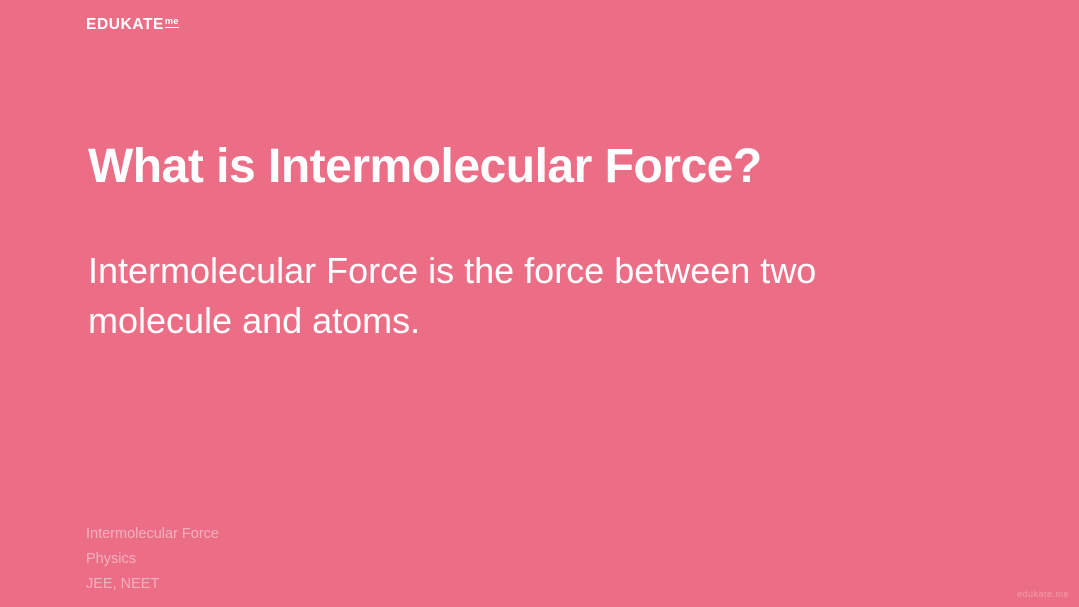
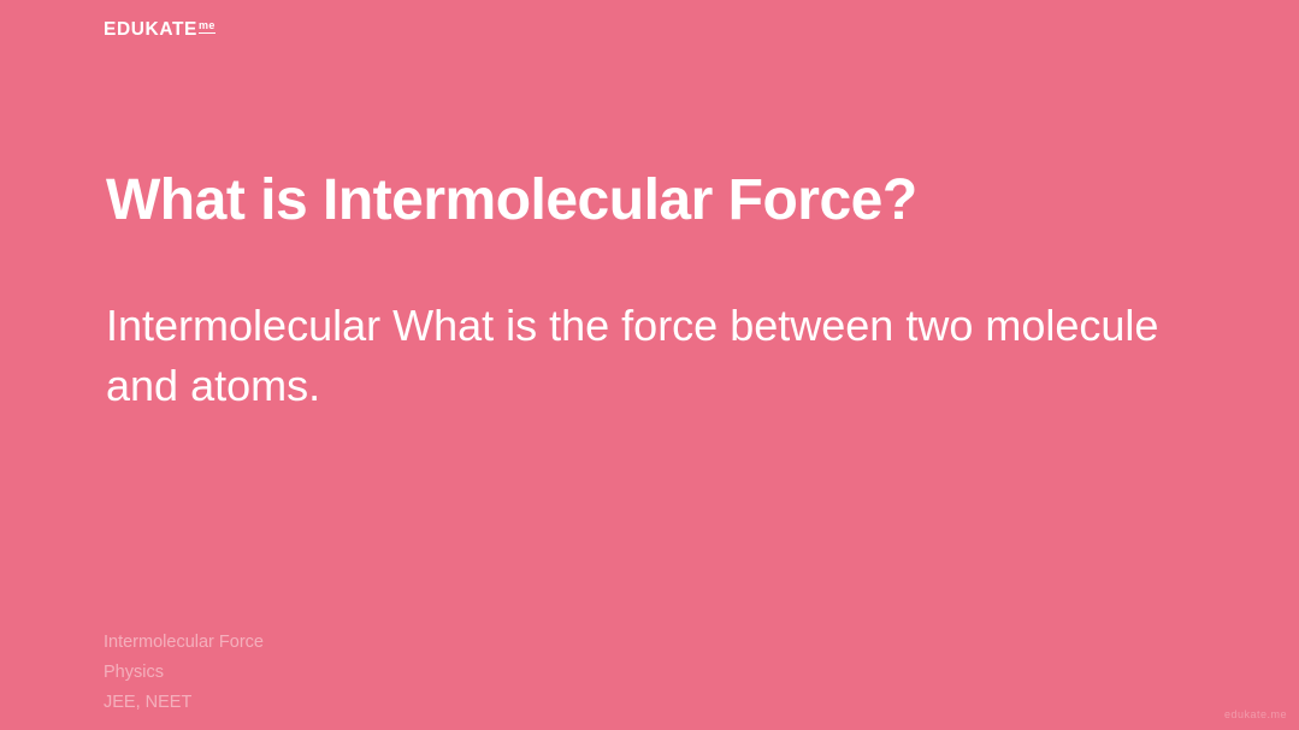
  EDUKATE
  me
  What is Intermolecular Force?
- Intermolecular Force is the force between two molecule and atoms.
+ Intermolecular What is the force between two molecule and atoms.
  Intermolecular Force
  Physics
  JEE, NEET
  edukate.me
